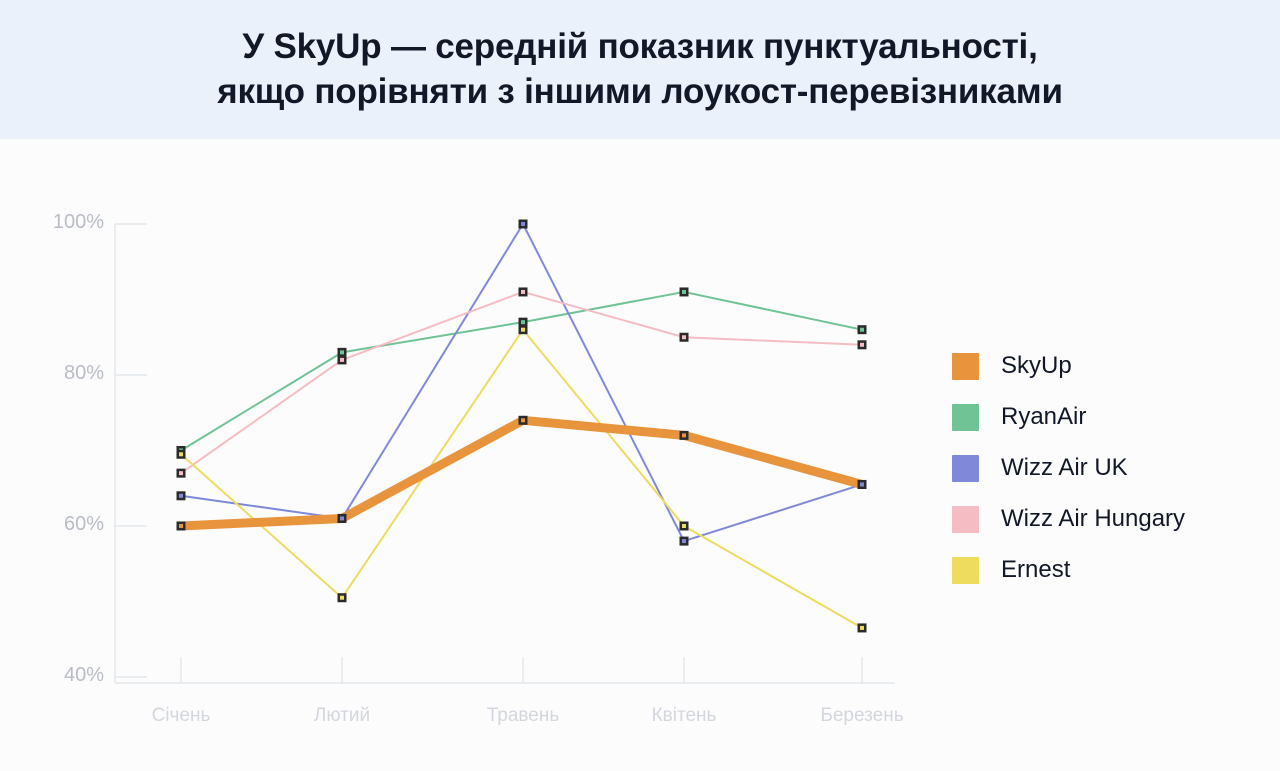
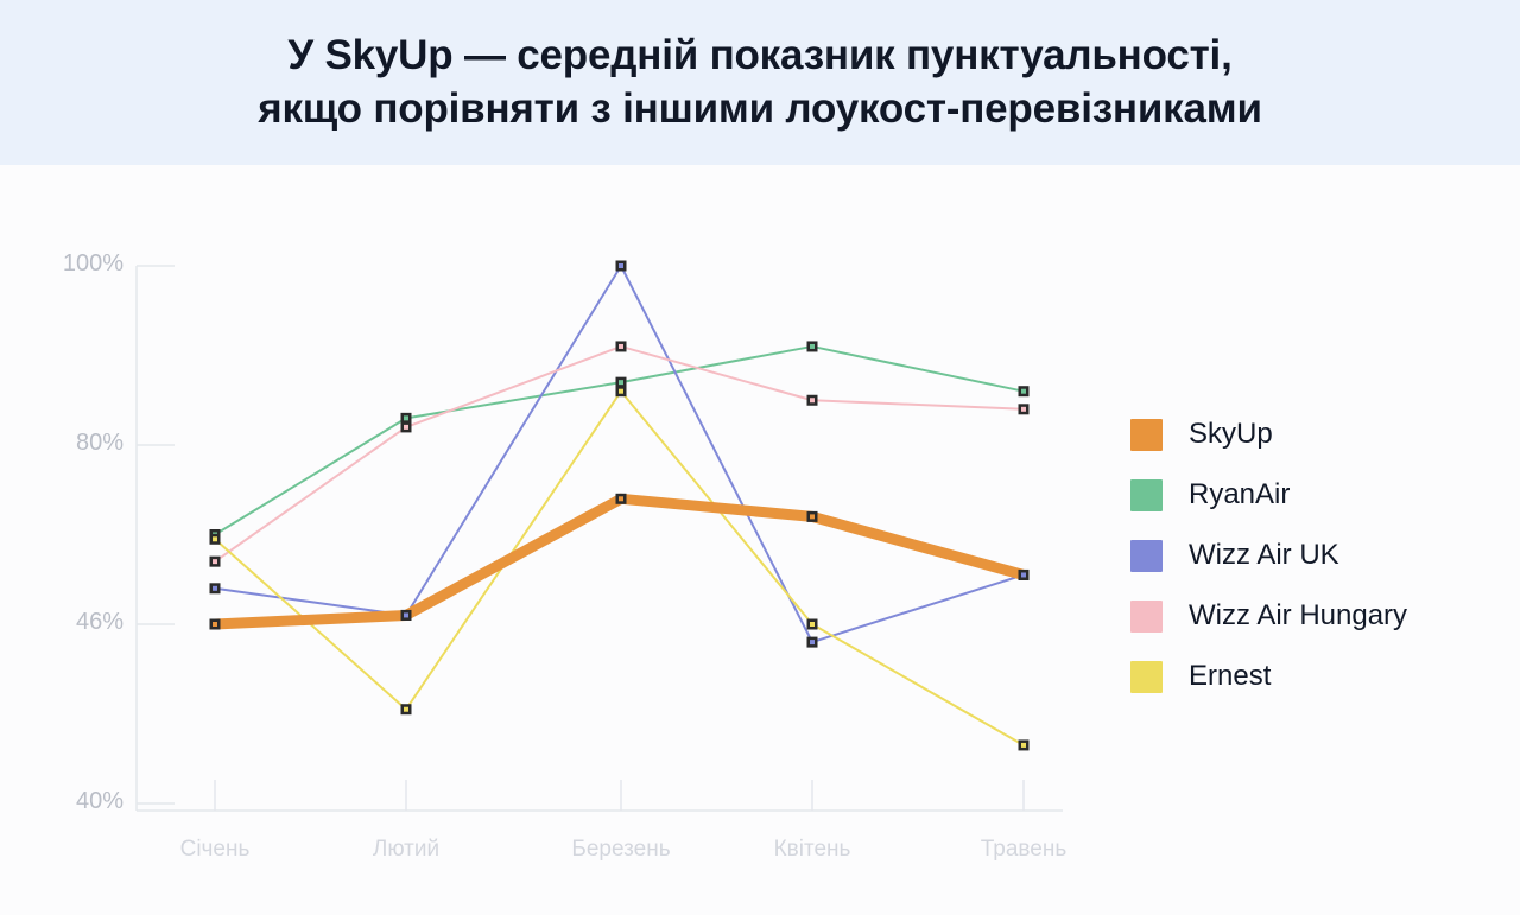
  У SkyUp — середній показник пунктуальності,
  якщо порівняти з іншими лоукост-перевізниками
  100%
  80%
- 60%
+ 46%
  40%
  Січень
  Лютий
- Травень
+ Березень
  Квітень
- Березень
+ Травень
  SkyUp
  RyanAir
  Wizz Air UK
  Wizz Air Hungary
  Ernest
